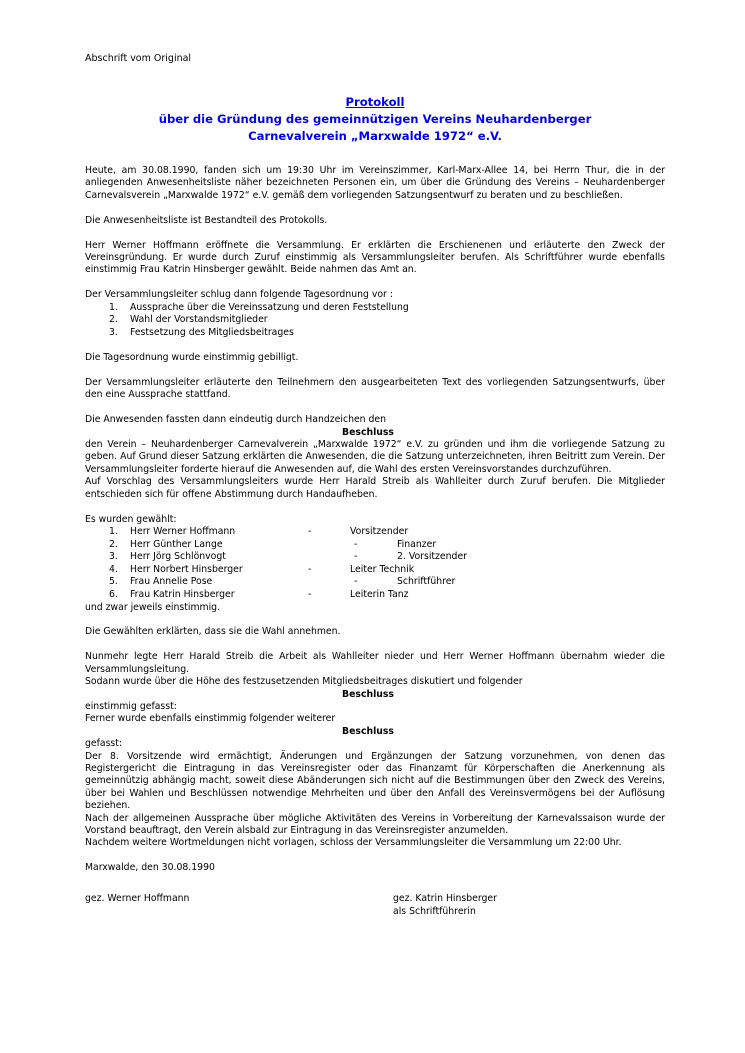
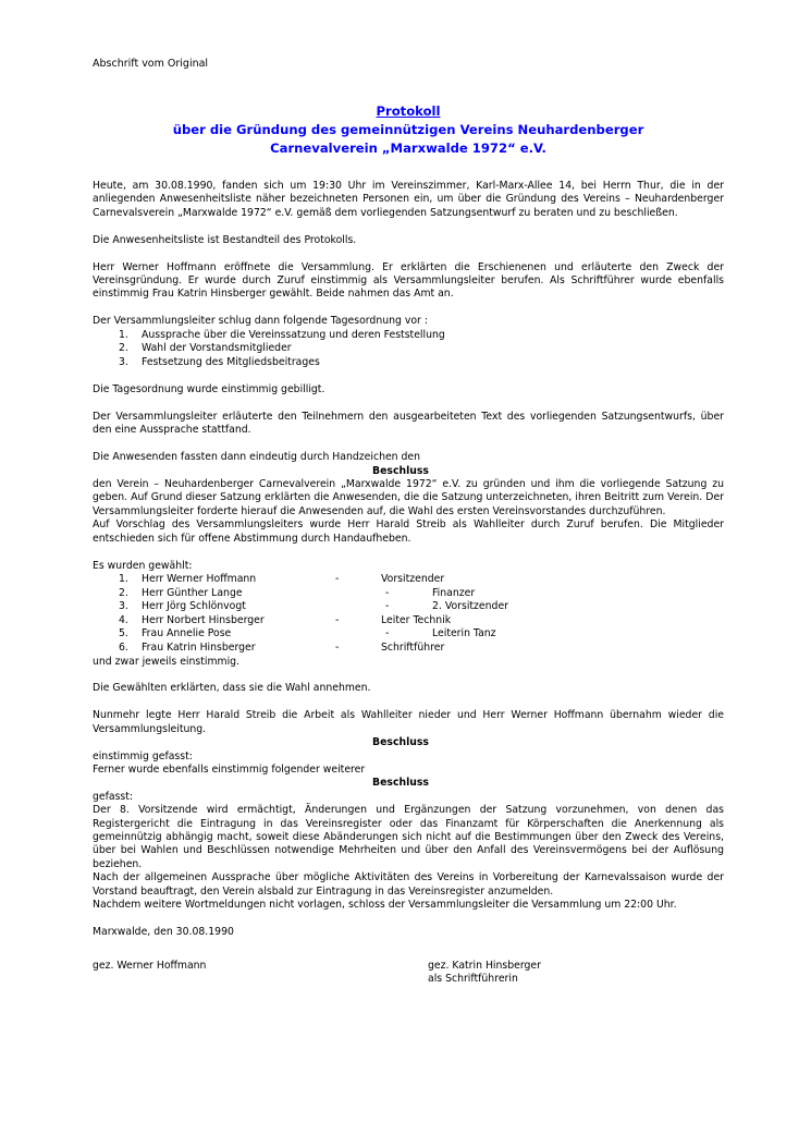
  Abschrift vom Original
  Protokoll
  über die Gründung des gemeinnützigen Vereins Neuhardenberger
  Carnevalverein „Marxwalde 1972“ e.V.
  Heute, am 30.08.1990, fanden sich um 19:30 Uhr im Vereinszimmer, Karl-Marx-Allee 14, bei Herrn Thur, die in der anliegenden Anwesenheitsliste näher bezeichneten Personen ein, um über die Gründung des Vereins – Neuhardenberger Carnevalsverein „Marxwalde 1972“ e.V. gemäß dem vorliegenden Satzungsentwurf zu beraten und zu beschließen.
  Die Anwesenheitsliste ist Bestandteil des Protokolls.
  Herr Werner Hoffmann eröffnete die Versammlung. Er erklärten die Erschienenen und erläuterte den Zweck der Vereinsgründung. Er wurde durch Zuruf einstimmig als Versammlungsleiter berufen. Als Schriftführer wurde ebenfalls einstimmig Frau Katrin Hinsberger gewählt. Beide nahmen das Amt an.
  Der Versammlungsleiter schlug dann folgende Tagesordnung vor :
  1.
  Aussprache über die Vereinssatzung und deren Feststellung
  2.
  Wahl der Vorstandsmitglieder
  3.
  Festsetzung des Mitgliedsbeitrages
  Die Tagesordnung wurde einstimmig gebilligt.
  Der Versammlungsleiter erläuterte den Teilnehmern den ausgearbeiteten Text des vorliegenden Satzungsentwurfs, über den eine Aussprache stattfand.
  Die Anwesenden fassten dann eindeutig durch Handzeichen den
  Beschluss
  den Verein – Neuhardenberger Carnevalverein „Marxwalde 1972“ e.V. zu gründen und ihm die vorliegende Satzung zu geben. Auf Grund dieser Satzung erklärten die Anwesenden, die die Satzung unterzeichneten, ihren Beitritt zum Verein. Der Versammlungsleiter forderte hierauf die Anwesenden auf, die Wahl des ersten Vereinsvorstandes durchzuführen.
  Auf Vorschlag des Versammlungsleiters wurde Herr Harald Streib als Wahlleiter durch Zuruf berufen. Die Mitglieder entschieden sich für offene Abstimmung durch Handaufheben.
  Es wurden gewählt:
  1.
  Herr Werner Hoffmann
  -
  Vorsitzender
  2.
  Herr Günther Lange
  -
  Finanzer
  3.
  Herr Jörg Schlönvogt
  -
  2. Vorsitzender
  4.
  Herr Norbert Hinsberger
  -
  Leiter Technik
  5.
  Frau Annelie Pose
  -
- Schriftführer
+ Leiterin Tanz
  6.
  Frau Katrin Hinsberger
  -
- Leiterin Tanz
+ Schriftführer
  und zwar jeweils einstimmig.
  Die Gewählten erklärten, dass sie die Wahl annehmen.
  Nunmehr legte Herr Harald Streib die Arbeit als Wahlleiter nieder und Herr Werner Hoffmann übernahm wieder die Versammlungsleitung.
- Sodann wurde über die Höhe des festzusetzenden Mitgliedsbeitrages diskutiert und folgender
  Beschluss
  einstimmig gefasst:
  Ferner wurde ebenfalls einstimmig folgender weiterer
  Beschluss
  gefasst:
  Der 8. Vorsitzende wird ermächtigt, Änderungen und Ergänzungen der Satzung vorzunehmen, von denen das Registergericht die Eintragung in das Vereinsregister oder das Finanzamt für Körperschaften die Anerkennung als gemeinnützig abhängig macht, soweit diese Abänderungen sich nicht auf die Bestimmungen über den Zweck des Vereins, über bei Wahlen und Beschlüssen notwendige Mehrheiten und über den Anfall des Vereinsvermögens bei der Auflösung beziehen.
  Nach der allgemeinen Aussprache über mögliche Aktivitäten des Vereins in Vorbereitung der Karnevalssaison wurde der Vorstand beauftragt, den Verein alsbald zur Eintragung in das Vereinsregister anzumelden.
  Nachdem weitere Wortmeldungen nicht vorlagen, schloss der Versammlungsleiter die Versammlung um 22:00 Uhr.
  Marxwalde, den 30.08.1990
  gez. Werner Hoffmann
  gez. Katrin Hinsberger
  als Schriftführerin
